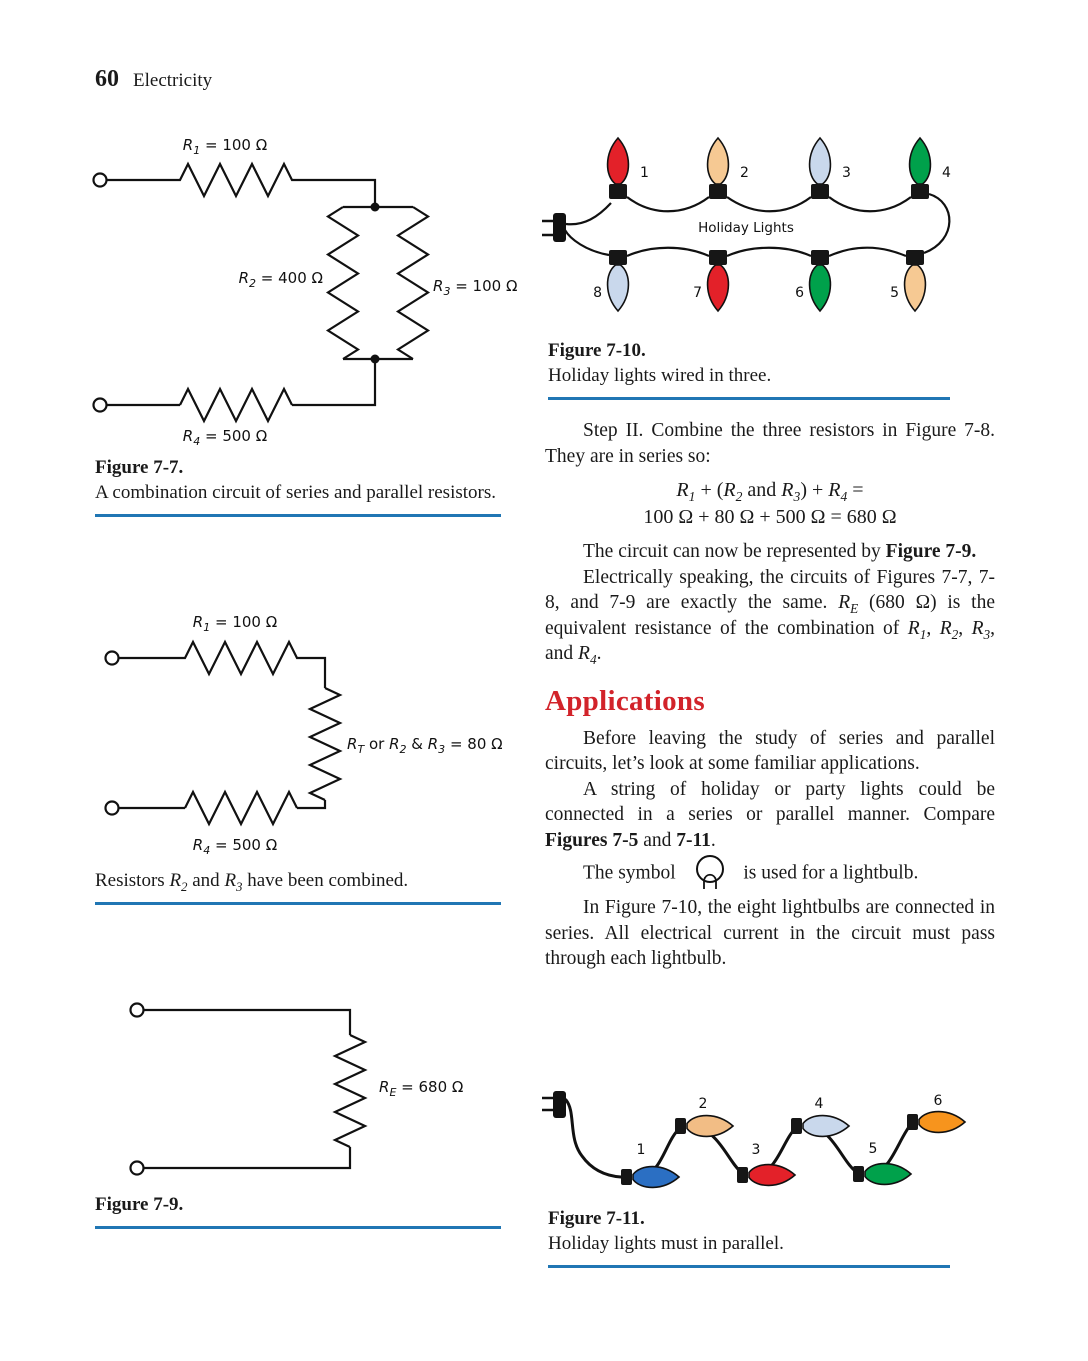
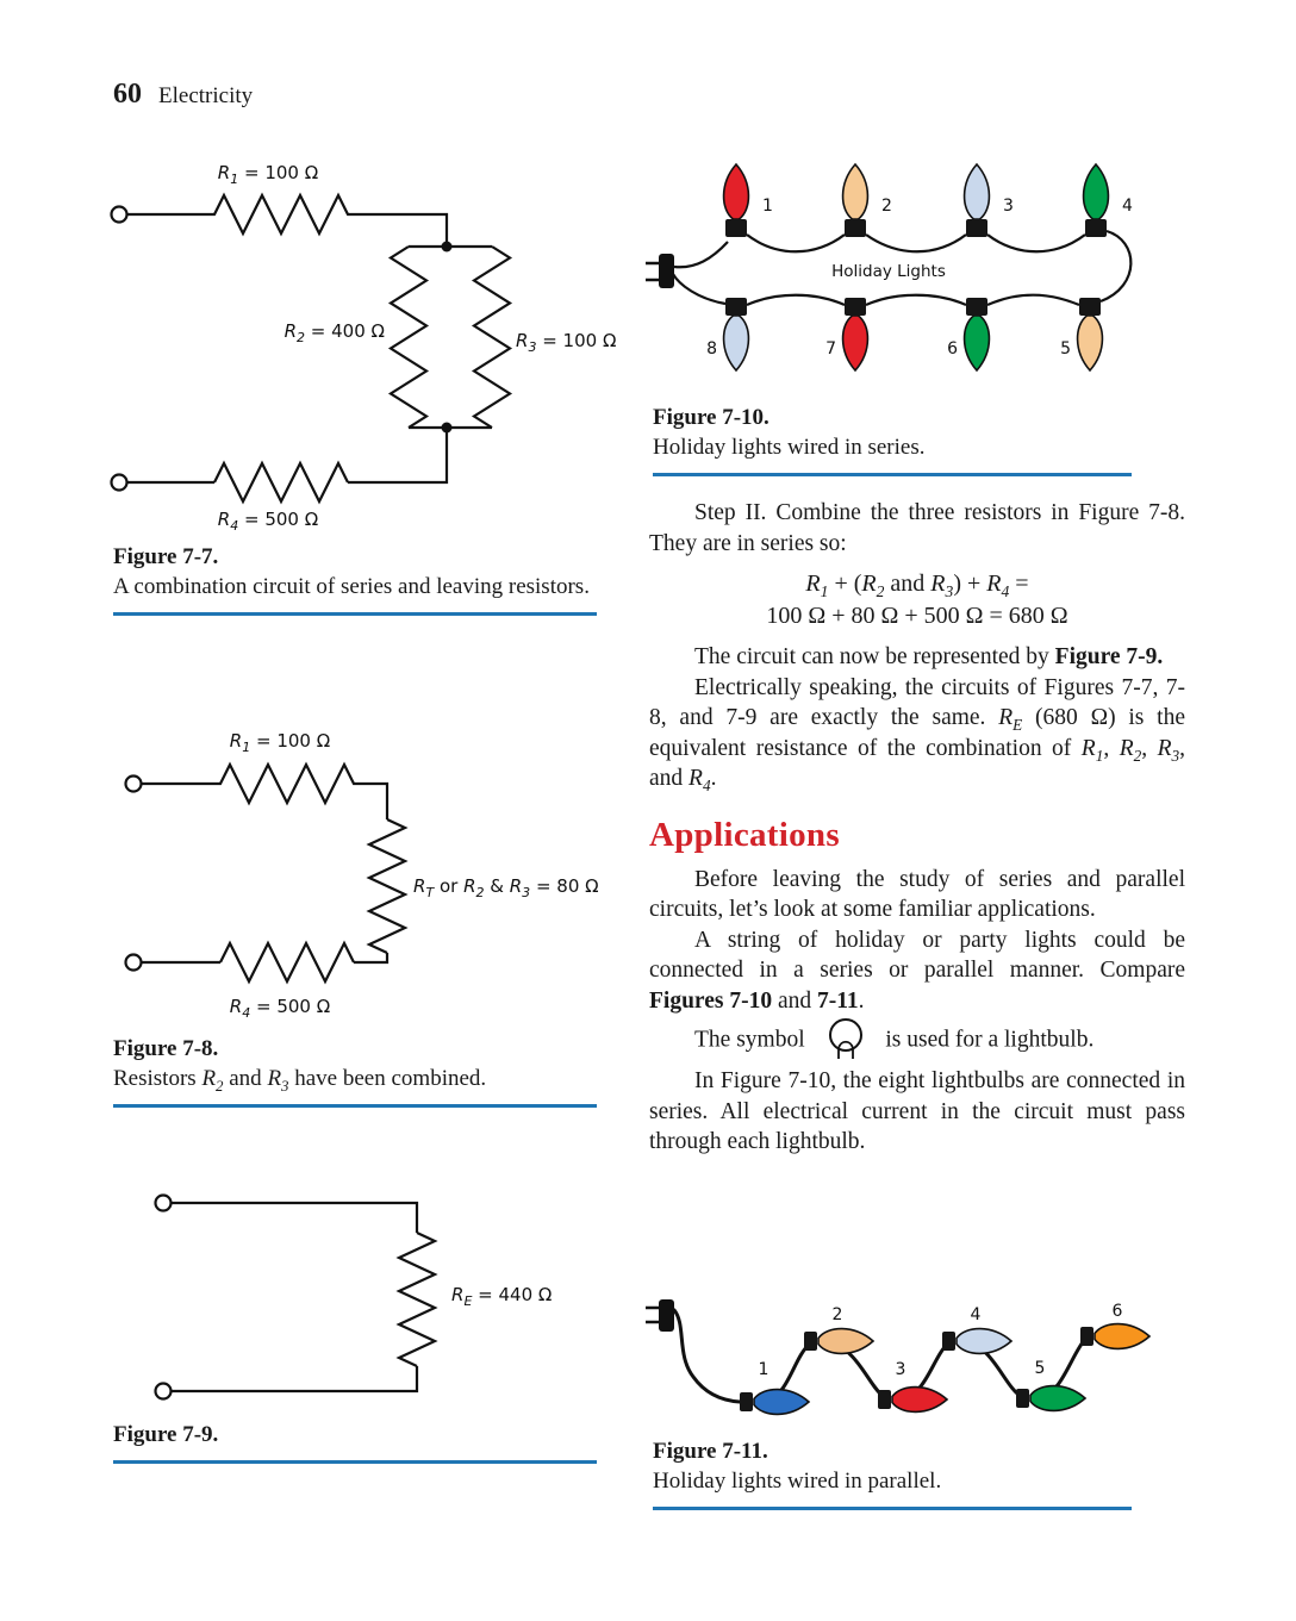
  60
  Electricity
  R1 = 100 Ω
  R2 = 400 Ω
  R3 = 100 Ω
  R4 = 500 Ω
  Figure 7-7.
- A combination circuit of series and parallel resistors.
+ A combination circuit of series and leaving resistors.
  R1 = 100 Ω
  RT or R2 & R3 = 80 Ω
  R4 = 500 Ω
+ Figure 7-8.
  Resistors R2 and R3 have been combined.
- RE = 680 Ω
+ RE = 440 Ω
  Figure 7-9.
  Holiday Lights
  1
  2
  3
  4
  8
  7
  6
  5
  Figure 7-10.
- Holiday lights wired in three.
+ Holiday lights wired in series.
  Step II. Combine the three resistors in Figure 7-8. They are in series so:
  R1 + (R2 and R3) + R4 =
  100 Ω + 80 Ω + 500 Ω = 680 Ω
  The circuit can now be represented by Figure 7-9.
  Electrically speaking, the circuits of Figures 7-7, 7-8, and 7-9 are exactly the same. RE (680 Ω) is the equivalent resistance of the combination of R1, R2, R3, and R4.
  Applications
  Before leaving the study of series and parallel circuits, let’s look at some familiar applications.
- A string of holiday or party lights could be connected in a series or parallel manner. Compare Figures 7-5 and 7-11.
+ A string of holiday or party lights could be connected in a series or parallel manner. Compare Figures 7-10 and 7-11.
  The symbol is used for a lightbulb.
  In Figure 7-10, the eight lightbulbs are connected in series. All electrical current in the circuit must pass through each lightbulb.
  1
  2
  3
  4
  5
  6
  Figure 7-11.
- Holiday lights must in parallel.
+ Holiday lights wired in parallel.
